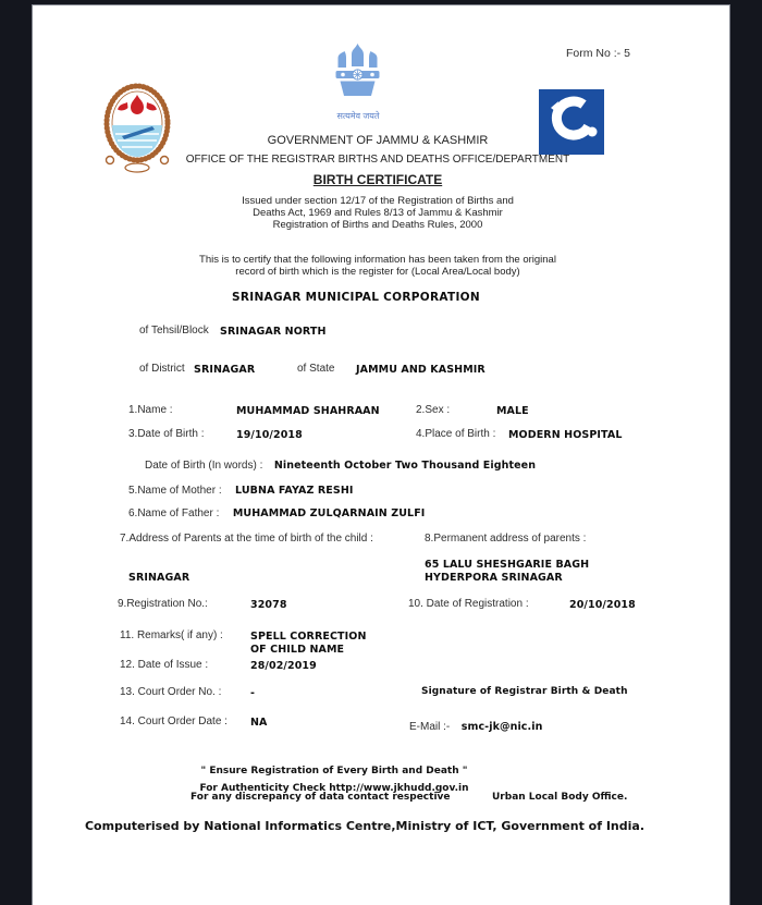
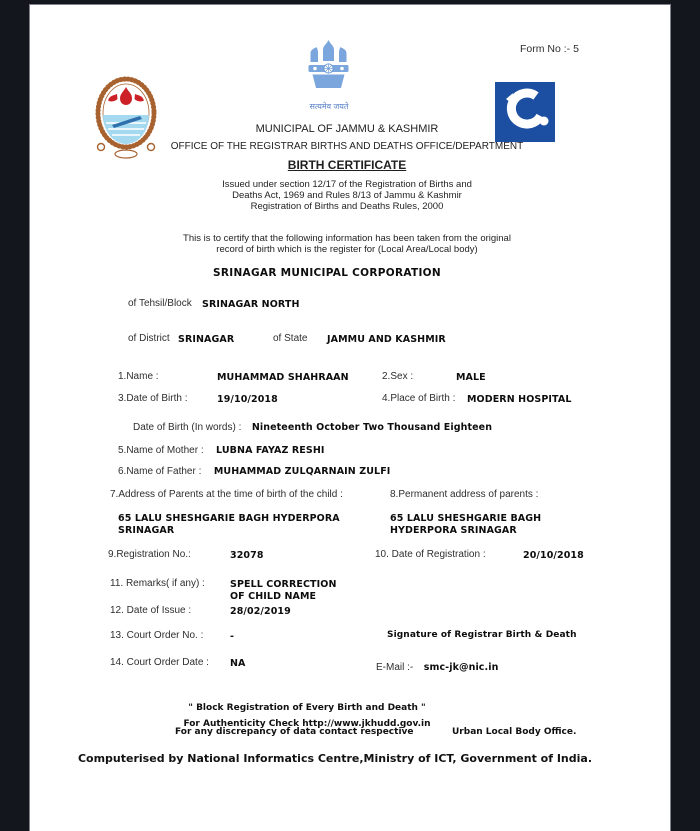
  Form No :- 5
  सत्यमेव जयते
- GOVERNMENT OF JAMMU & KASHMIR
+ MUNICIPAL OF JAMMU & KASHMIR
  OFFICE OF THE REGISTRAR BIRTHS AND DEATHS OFFICE/DEPARTMENT
  BIRTH CERTIFICATE
  Issued under section 12/17 of the Registration of Births and
  Deaths Act, 1969 and Rules 8/13 of Jammu & Kashmir
  Registration of Births and Deaths Rules, 2000
  This is to certify that the following information has been taken from the original
  record of birth which is the register for (Local Area/Local body)
  SRINAGAR MUNICIPAL CORPORATION
  of Tehsil/Block
  SRINAGAR NORTH
  of District
  SRINAGAR
  of State
  JAMMU AND KASHMIR
  1.Name :
  MUHAMMAD SHAHRAAN
  2.Sex :
  MALE
  3.Date of Birth :
  19/10/2018
  4.Place of Birth :
  MODERN HOSPITAL
  Date of Birth (In words) : Nineteenth October Two Thousand Eighteen
  5.Name of Mother : LUBNA FAYAZ RESHI
  6.Name of Father : MUHAMMAD ZULQARNAIN ZULFI
  7.Address of Parents at the time of birth of the child :
  8.Permanent address of parents :
+ 65 LALU SHESHGARIE BAGH HYDERPORA
  SRINAGAR
  65 LALU SHESHGARIE BAGH
  HYDERPORA SRINAGAR
  9.Registration No.:
  32078
  10. Date of Registration :
  20/10/2018
  11. Remarks( if any) :
  SPELL CORRECTION
  OF CHILD NAME
  12. Date of Issue :
  28/02/2019
  13. Court Order No. :
  -
  Signature of Registrar Birth & Death
  14. Court Order Date :
  NA
  E-Mail :- smc-jk@nic.in
- " Ensure Registration of Every Birth and Death "
+ " Block Registration of Every Birth and Death "
  For Authenticity Check http://www.jkhudd.gov.in
  For any discrepancy of data contact respective
  Urban Local Body Office.
  Computerised by National Informatics Centre,Ministry of ICT, Government of India.
